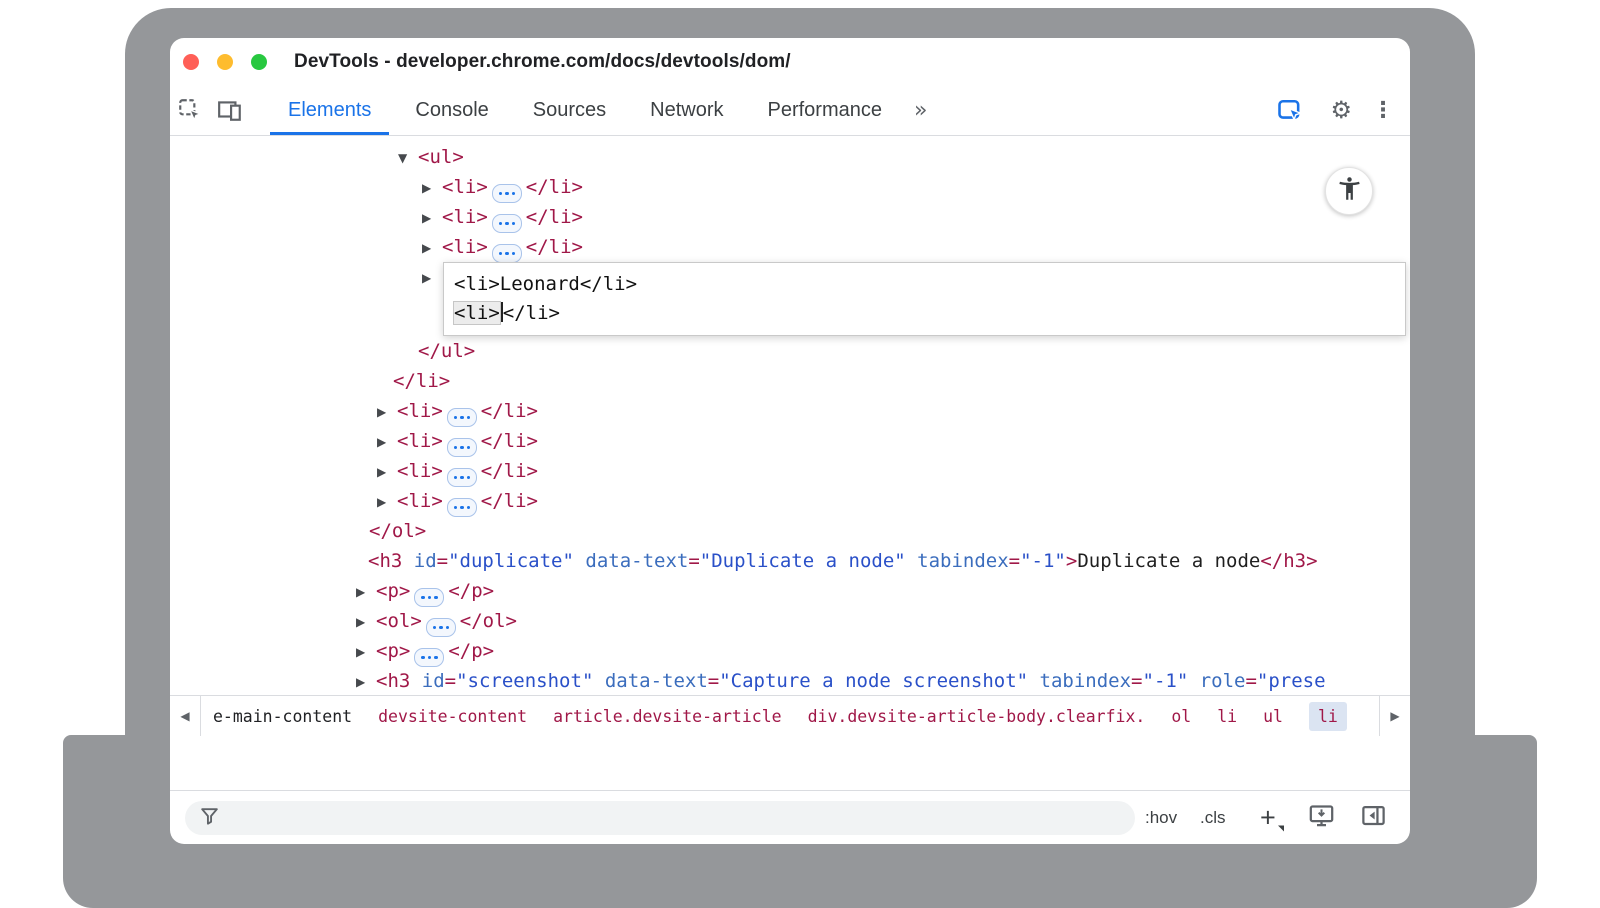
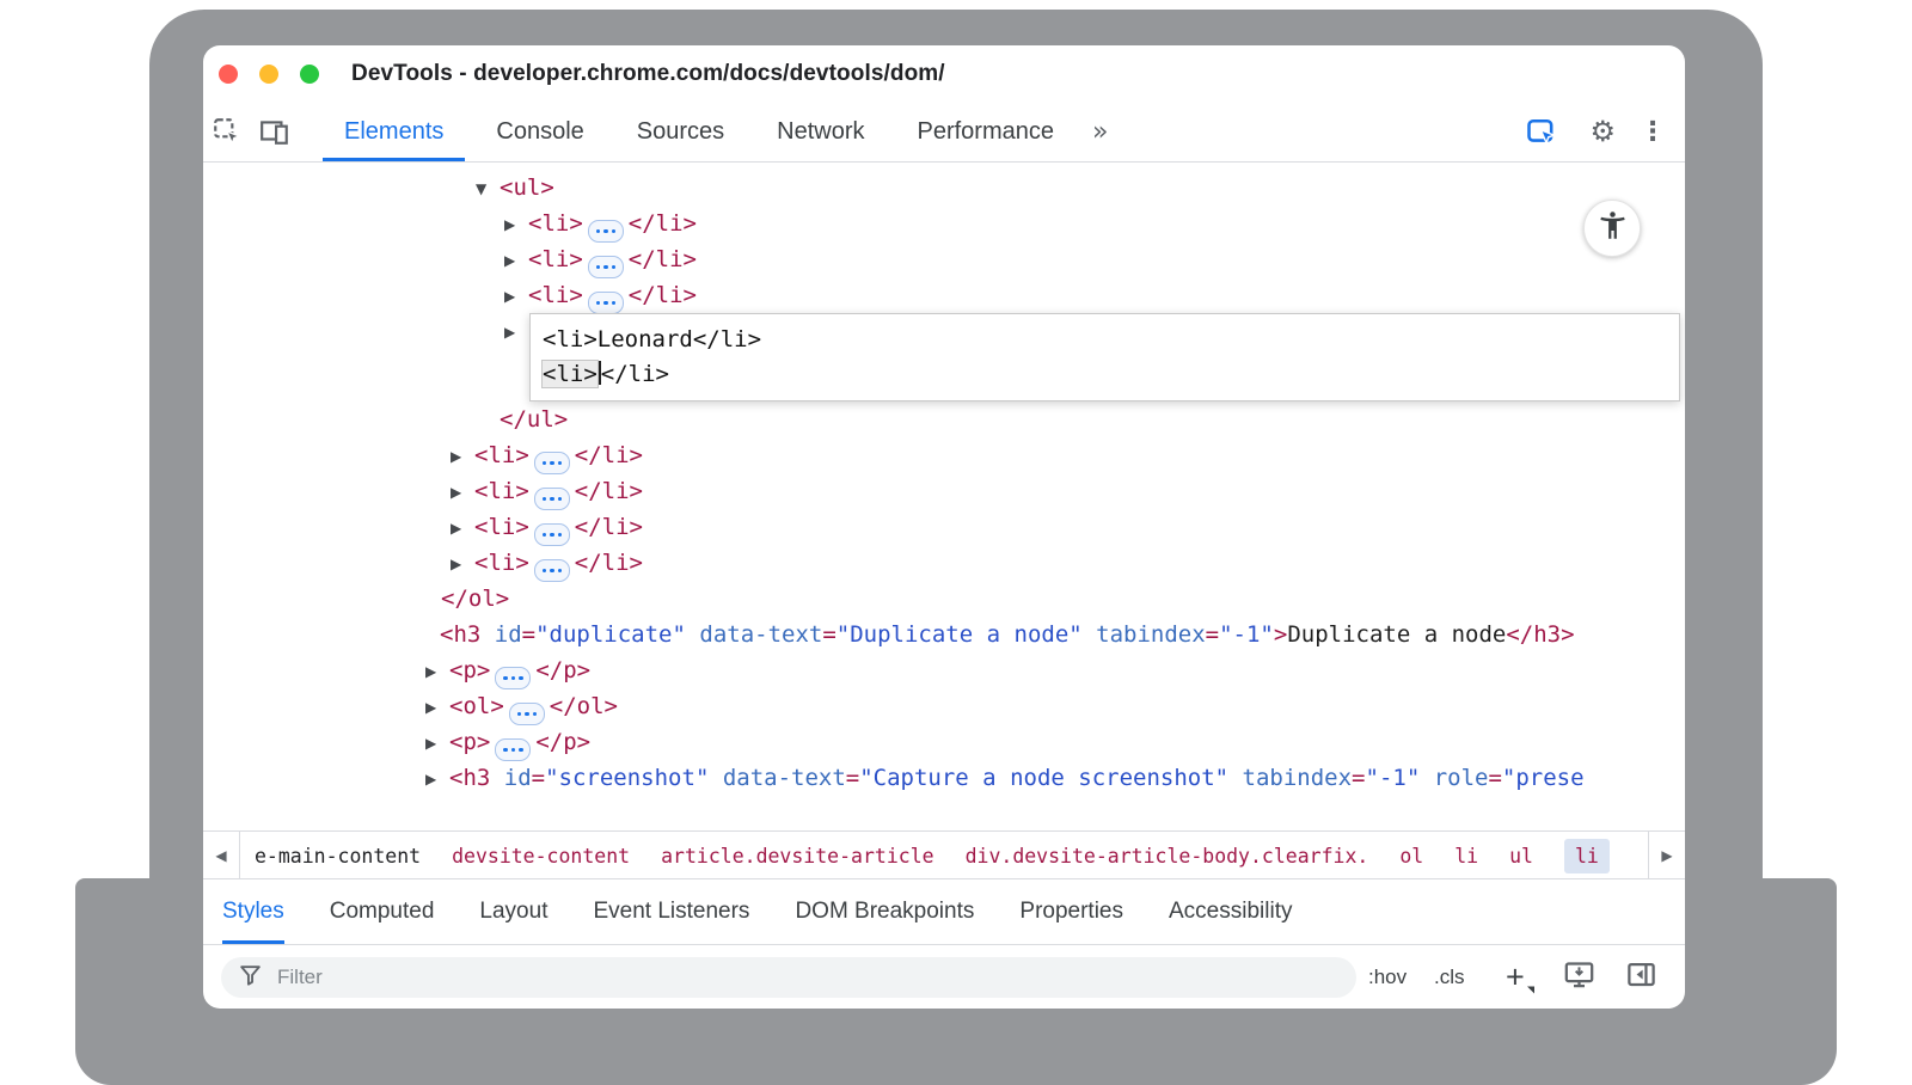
  DevTools - developer.chrome.com/docs/devtools/dom/
  Elements
  Console
  Sources
  Network
  Performance
  »
  ⚙
  ⋮
  ▼ <ul>
  ▶ <li> </li>
  ▶ <li> </li>
  ▶ <li> </li>
  ▶
  <li>Leonard</li>
  <li> </li>
  </ul>
- </li>
  ▶ <li> </li>
  ▶ <li> </li>
  ▶ <li> </li>
  ▶ <li> </li>
  </ol>
  <h3 id="duplicate" data-text="Duplicate a node" tabindex="-1">Duplicate a node</h3>
  ▶ <p> </p>
  ▶ <ol> </ol>
  ▶ <p> </p>
  ▶ <h3 id="screenshot" data-text="Capture a node screenshot" tabindex="-1" role="prese
  ◀
  e-main-content
  devsite-content
  article.devsite-article
  div.devsite-article-body.clearfix.
  ol
  li
  ul
  li
  ▶
+ Styles
+ Computed
+ Layout
+ Event Listeners
+ DOM Breakpoints
+ Properties
+ Accessibility
+ Filter
  :hov
  .cls
  +
